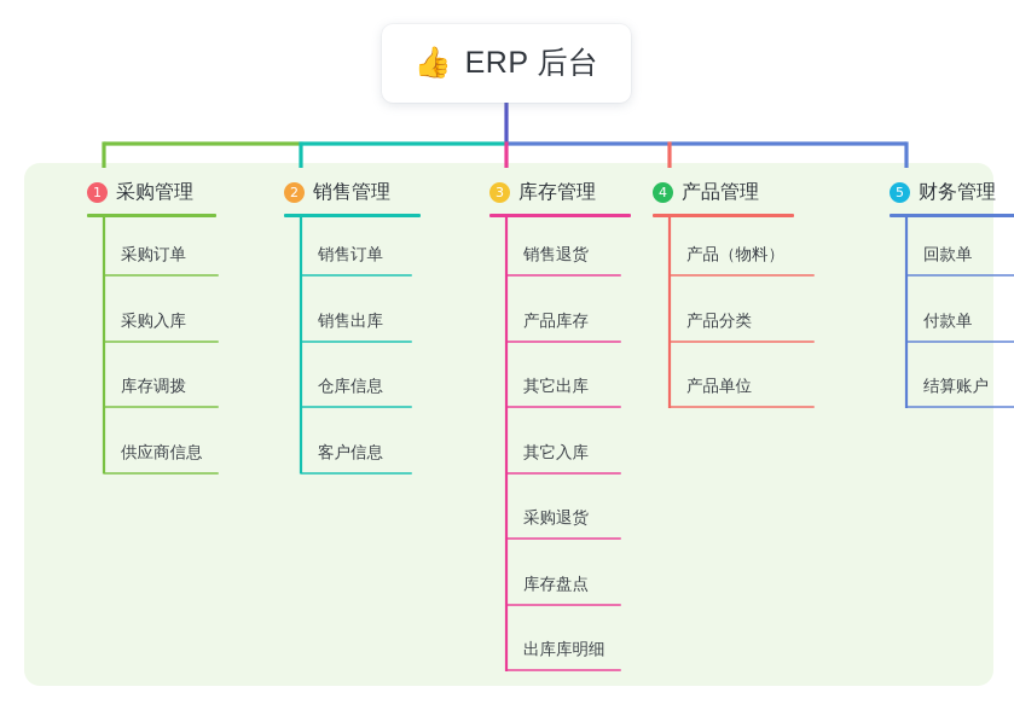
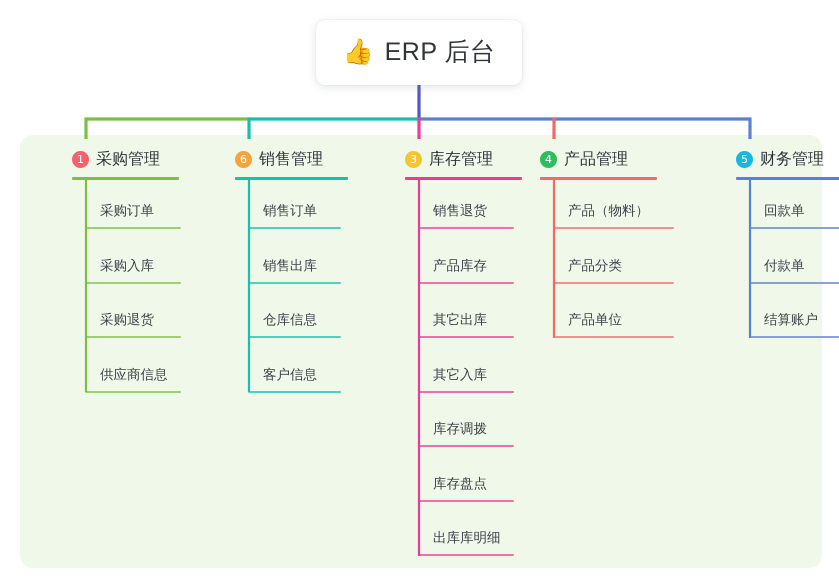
  👍
  ERP 后台
  1
  采购管理
- 2
+ 6
  销售管理
  3
  库存管理
  4
  产品管理
  5
  财务管理
  采购订单
  采购入库
- 库存调拨
+ 采购退货
  供应商信息
  销售订单
  销售出库
  仓库信息
  客户信息
  销售退货
  产品库存
  其它出库
  其它入库
- 采购退货
+ 库存调拨
  库存盘点
  出库库明细
  产品（物料）
  产品分类
  产品单位
  回款单
  付款单
  结算账户
